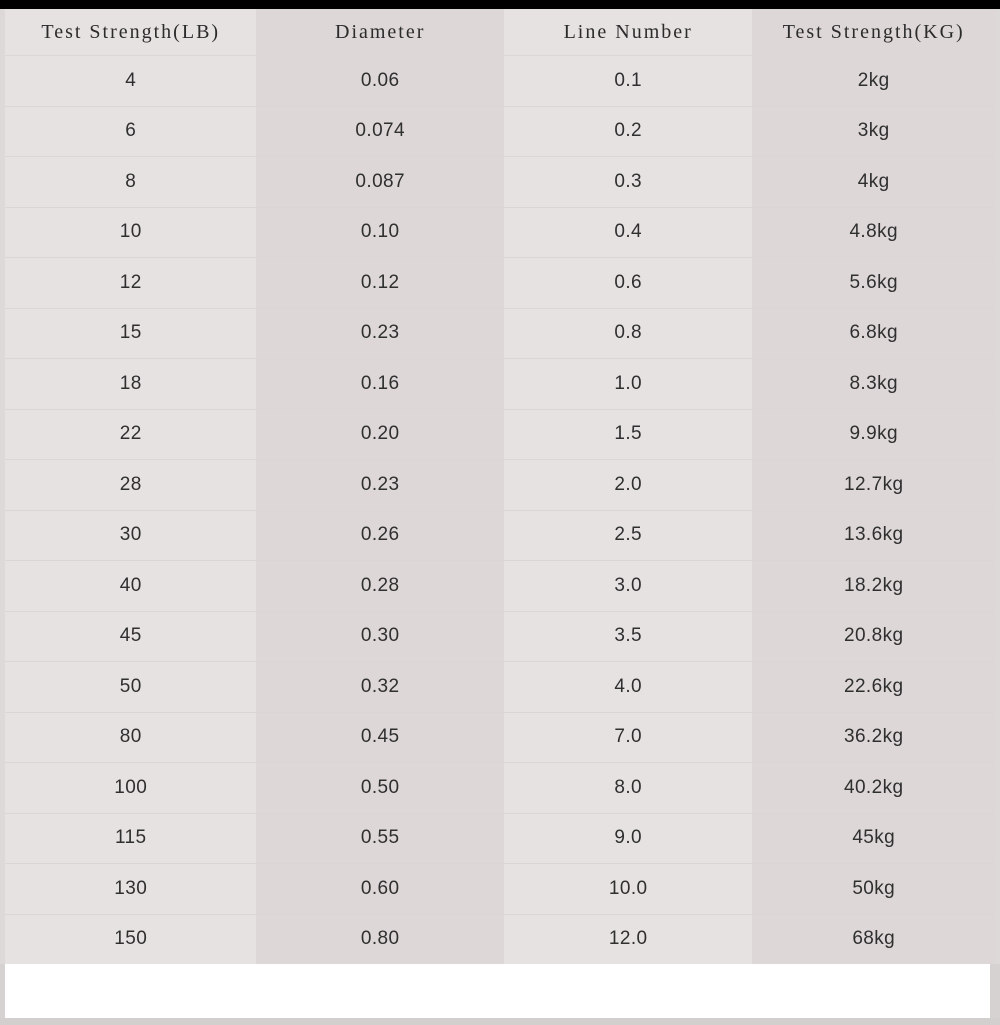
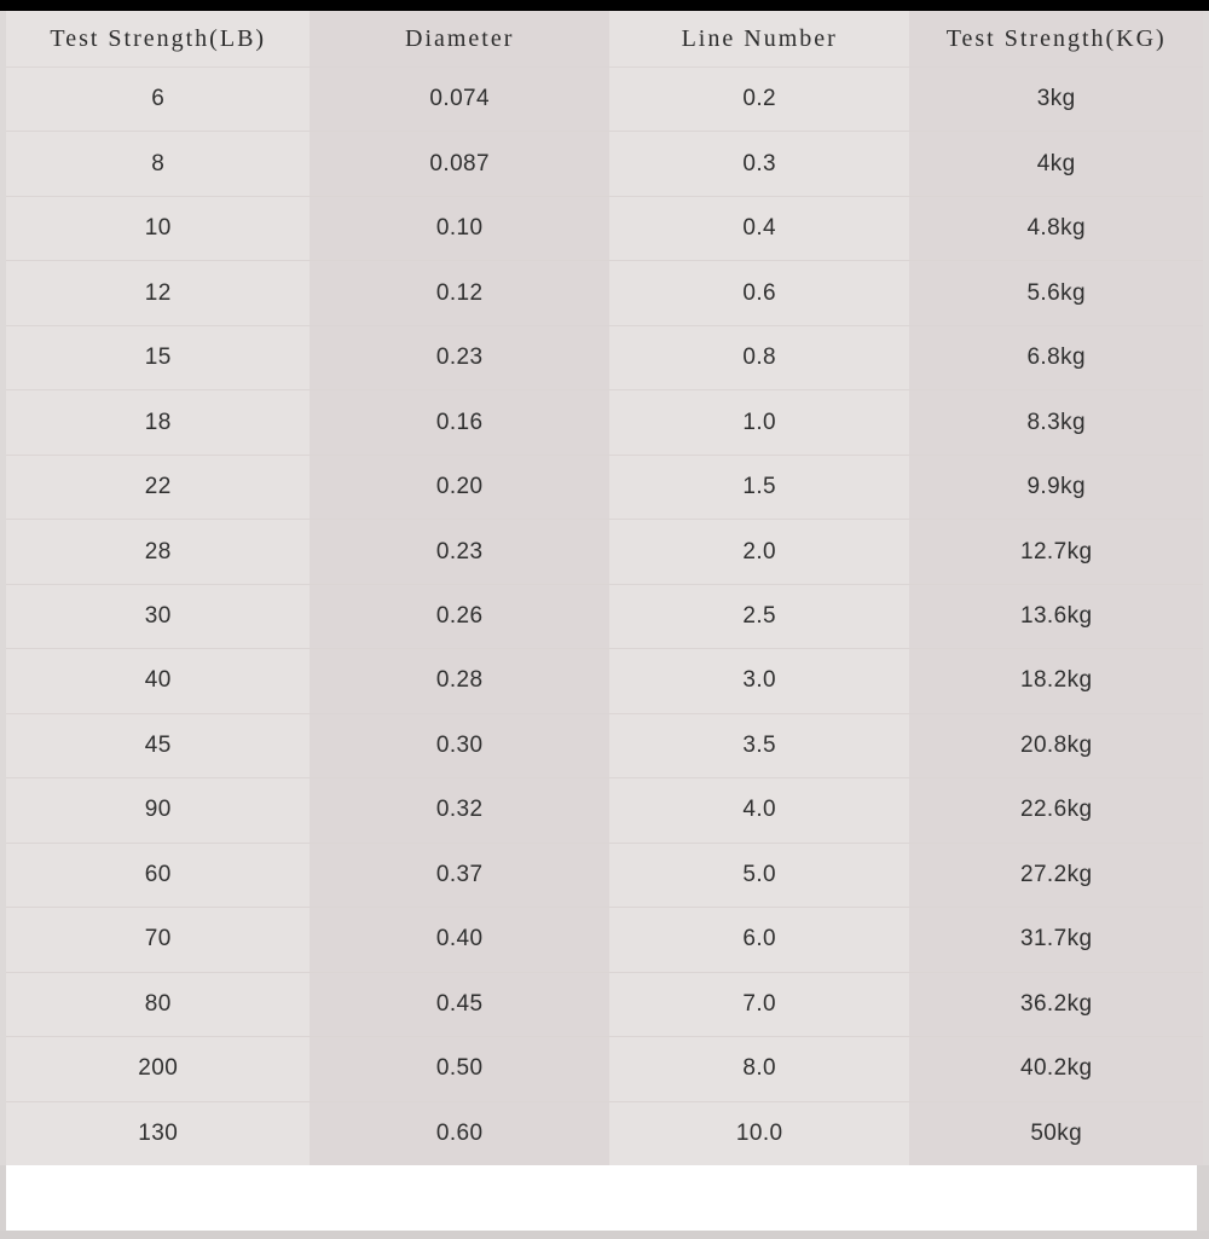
  Test Strength(LB)	Diameter	Line Number	Test Strength(KG)
- 4	0.06	0.1	2kg
  6	0.074	0.2	3kg
  8	0.087	0.3	4kg
  10	0.10	0.4	4.8kg
  12	0.12	0.6	5.6kg
  15	0.23	0.8	6.8kg
  18	0.16	1.0	8.3kg
  22	0.20	1.5	9.9kg
  28	0.23	2.0	12.7kg
  30	0.26	2.5	13.6kg
  40	0.28	3.0	18.2kg
  45	0.30	3.5	20.8kg
- 50	0.32	4.0	22.6kg
+ 90	0.32	4.0	22.6kg
+ 60	0.37	5.0	27.2kg
+ 70	0.40	6.0	31.7kg
  80	0.45	7.0	36.2kg
- 100	0.50	8.0	40.2kg
+ 200	0.50	8.0	40.2kg
- 115	0.55	9.0	45kg
  130	0.60	10.0	50kg
- 150	0.80	12.0	68kg
